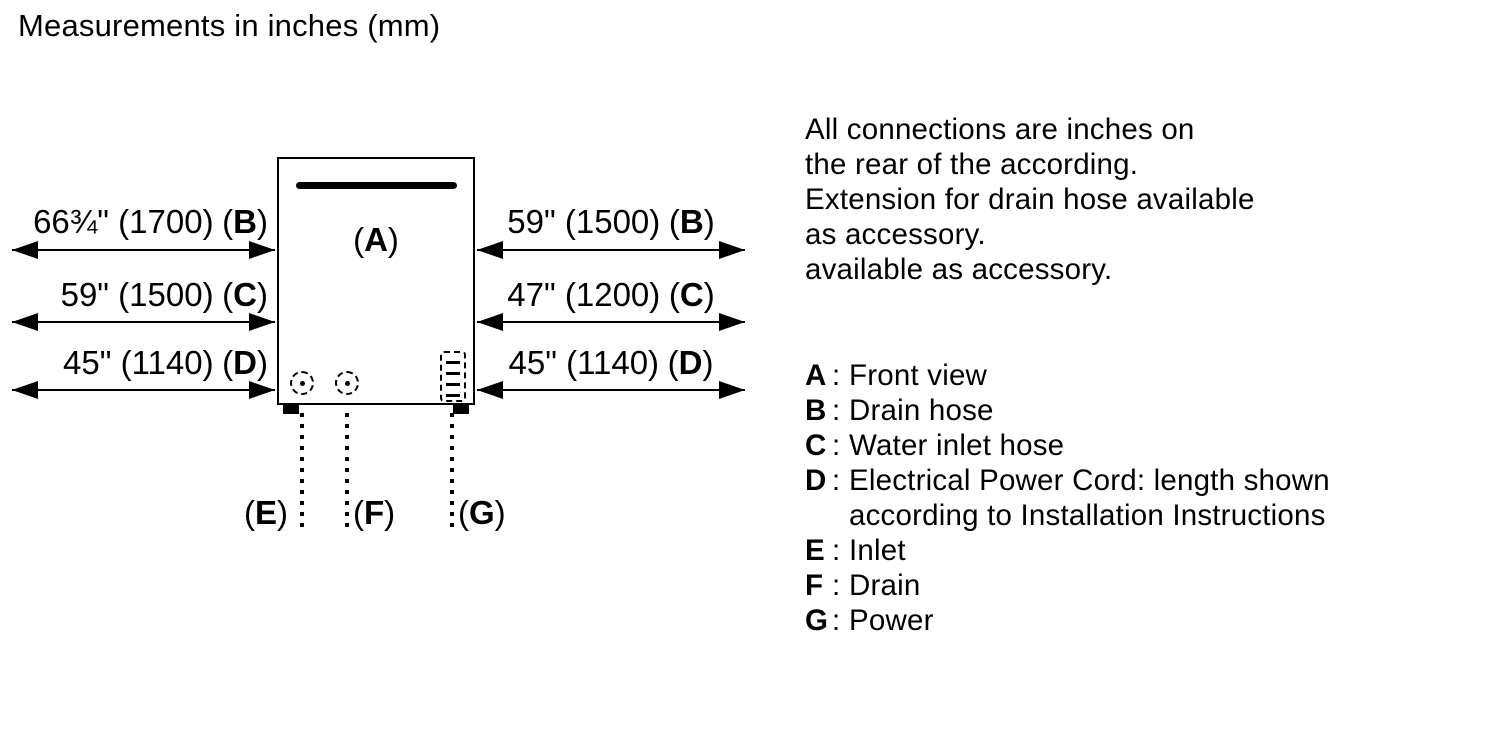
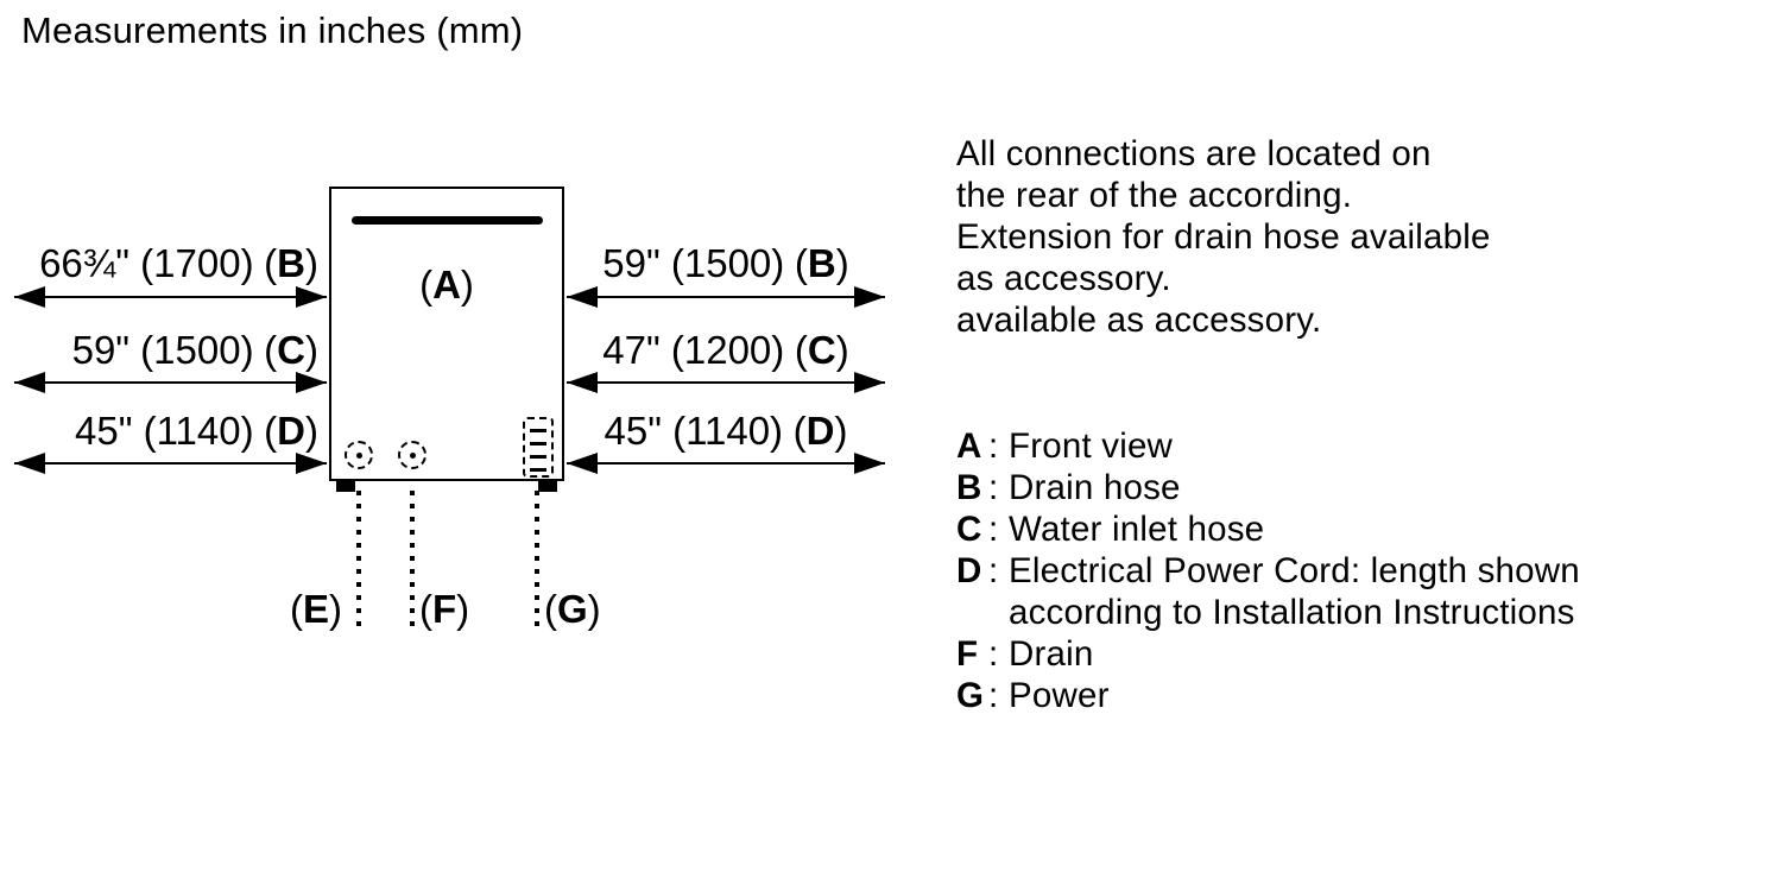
  Measurements in inches (mm)
  66¾" (1700) (B)
  59" (1500) (C)
  45" (1140) (D)
  59" (1500) (B)
  47" (1200) (C)
  45" (1140) (D)
  (A)
  (E)
  (F)
  (G)
- All connections are inches on
+ All connections are located on
  the rear of the according.
  Extension for drain hose available
  as accessory.
  available as accessory.
  A : Front view
  B : Drain hose
  C : Water inlet hose
  D : Electrical Power Cord: length shown
  according to Installation Instructions
- E : Inlet
  F : Drain
  G: Power
